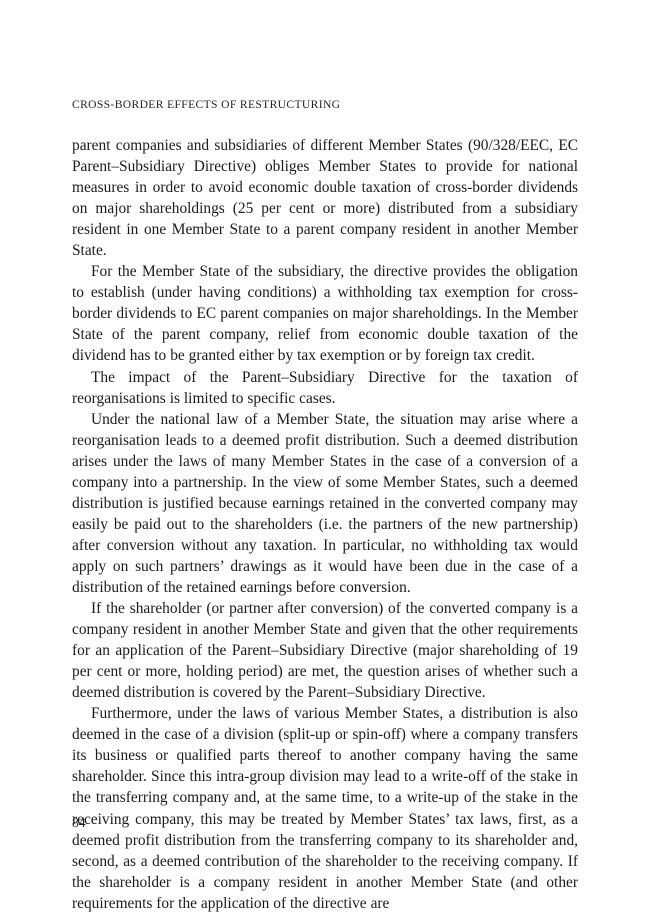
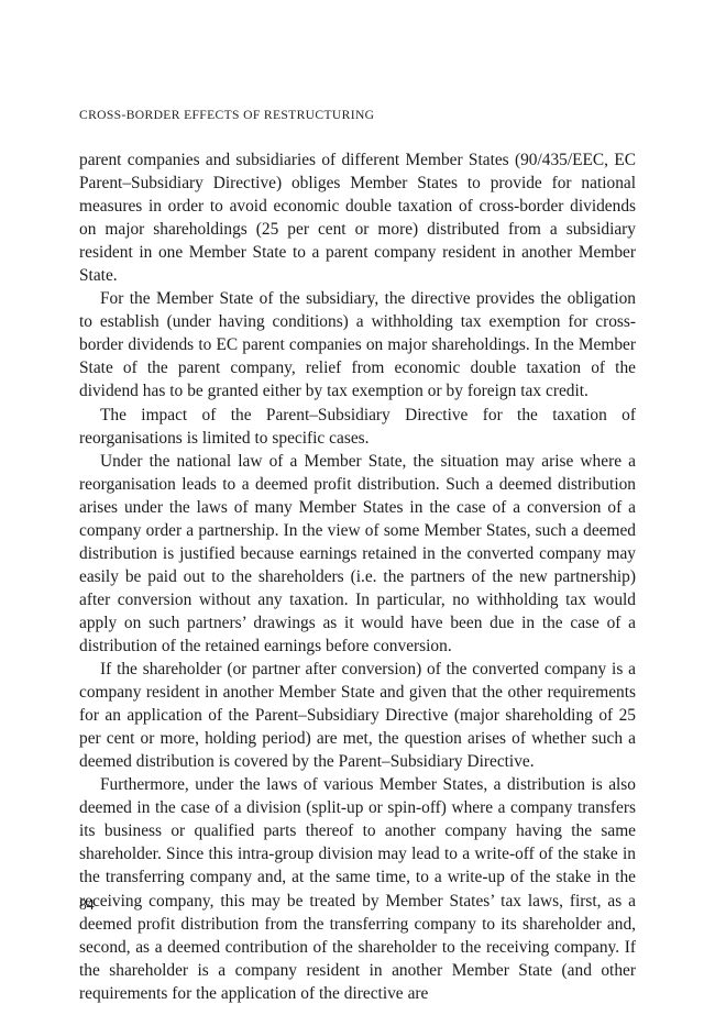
  CROSS-BORDER EFFECTS OF RESTRUCTURING
- parent companies and subsidiaries of different Member States (90/328/EEC, EC Parent–Subsidiary Directive) obliges Member States to provide for national measures in order to avoid economic double taxation of cross-border dividends on major shareholdings (25 per cent or more) distributed from a subsidiary resident in one Member State to a parent company resident in another Member State.
+ parent companies and subsidiaries of different Member States (90/435/EEC, EC Parent–Subsidiary Directive) obliges Member States to provide for national measures in order to avoid economic double taxation of cross-border dividends on major shareholdings (25 per cent or more) distributed from a subsidiary resident in one Member State to a parent company resident in another Member State.
  For the Member State of the subsidiary, the directive provides the obligation to establish (under having conditions) a withholding tax exemption for cross-border dividends to EC parent companies on major shareholdings. In the Member State of the parent company, relief from economic double taxation of the dividend has to be granted either by tax exemption or by foreign tax credit.
  The impact of the Parent–Subsidiary Directive for the taxation of reorganisations is limited to specific cases.
- Under the national law of a Member State, the situation may arise where a reorganisation leads to a deemed profit distribution. Such a deemed distribution arises under the laws of many Member States in the case of a conversion of a company into a partnership. In the view of some Member States, such a deemed distribution is justified because earnings retained in the converted company may easily be paid out to the shareholders (i.e. the partners of the new partnership) after conversion without any taxation. In particular, no withholding tax would apply on such partners’ drawings as it would have been due in the case of a distribution of the retained earnings before conversion.
+ Under the national law of a Member State, the situation may arise where a reorganisation leads to a deemed profit distribution. Such a deemed distribution arises under the laws of many Member States in the case of a conversion of a company order a partnership. In the view of some Member States, such a deemed distribution is justified because earnings retained in the converted company may easily be paid out to the shareholders (i.e. the partners of the new partnership) after conversion without any taxation. In particular, no withholding tax would apply on such partners’ drawings as it would have been due in the case of a distribution of the retained earnings before conversion.
- If the shareholder (or partner after conversion) of the converted company is a company resident in another Member State and given that the other requirements for an application of the Parent–Subsidiary Directive (major shareholding of 19 per cent or more, holding period) are met, the question arises of whether such a deemed distribution is covered by the Parent–Subsidiary Directive.
+ If the shareholder (or partner after conversion) of the converted company is a company resident in another Member State and given that the other requirements for an application of the Parent–Subsidiary Directive (major shareholding of 25 per cent or more, holding period) are met, the question arises of whether such a deemed distribution is covered by the Parent–Subsidiary Directive.
  Furthermore, under the laws of various Member States, a distribution is also deemed in the case of a division (split-up or spin-off) where a company transfers its business or qualified parts thereof to another company having the same shareholder. Since this intra-group division may lead to a write-off of the stake in the transferring company and, at the same time, to a write-up of the stake in the receiving company, this may be treated by Member States’ tax laws, first, as a deemed profit distribution from the transferring company to its shareholder and, second, as a deemed contribution of the shareholder to the receiving company. If the shareholder is a company resident in another Member State (and other requirements for the application of the directive are
  84
